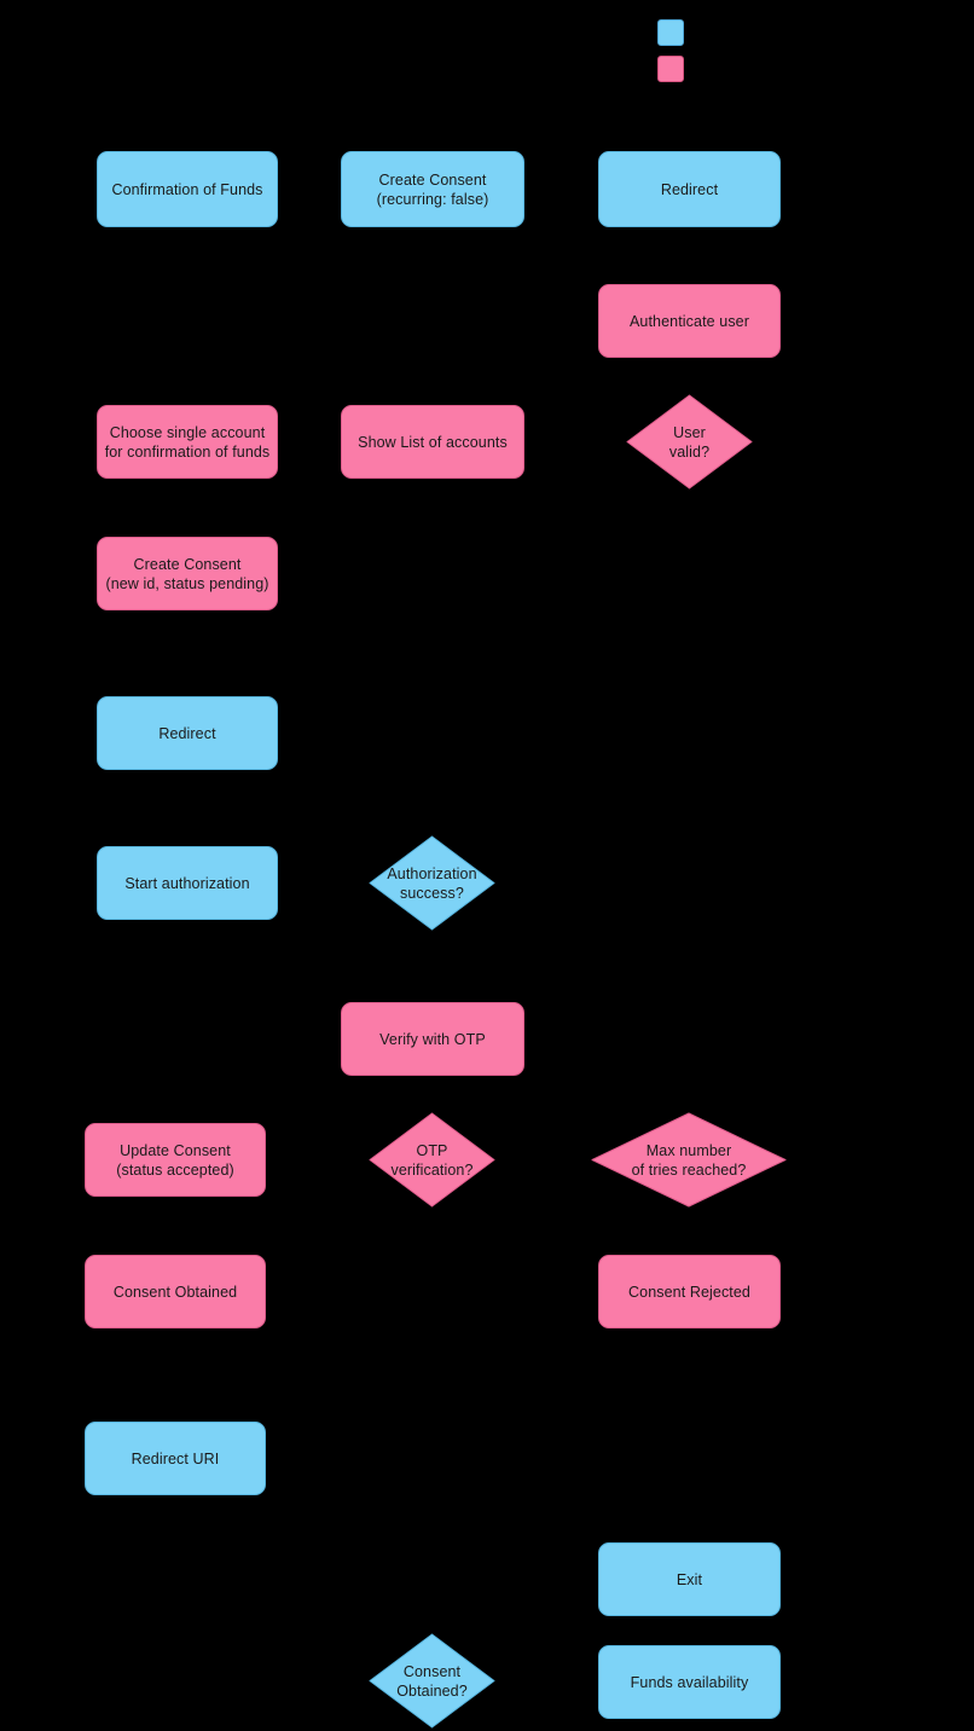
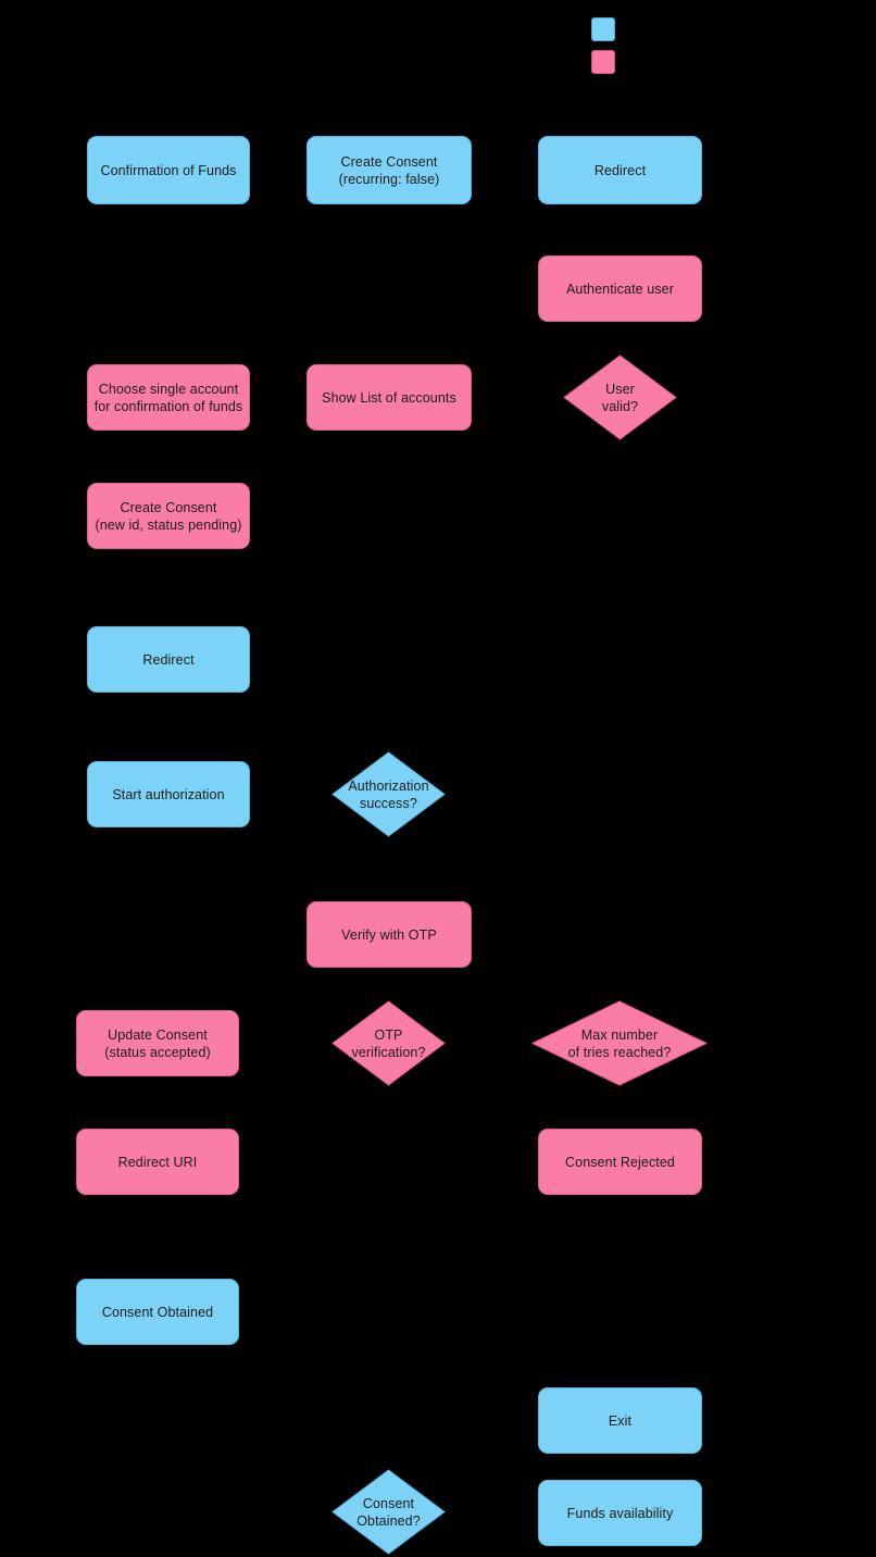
  Confirmation of Funds
  Create Consent
  (recurring: false)
  Redirect
  Authenticate user
  Choose single account
  for confirmation of funds
  Show List of accounts
  User
  valid?
  Create Consent
  (new id, status pending)
  Redirect
  Start authorization
  Authorization
  success?
  Verify with OTP
  Update Consent
  (status accepted)
  OTP
  verification?
  Max number
  of tries reached?
- Consent Obtained
+ Redirect URI
  Consent Rejected
- Redirect URI
+ Consent Obtained
  Exit
  Consent
  Obtained?
  Funds availability
